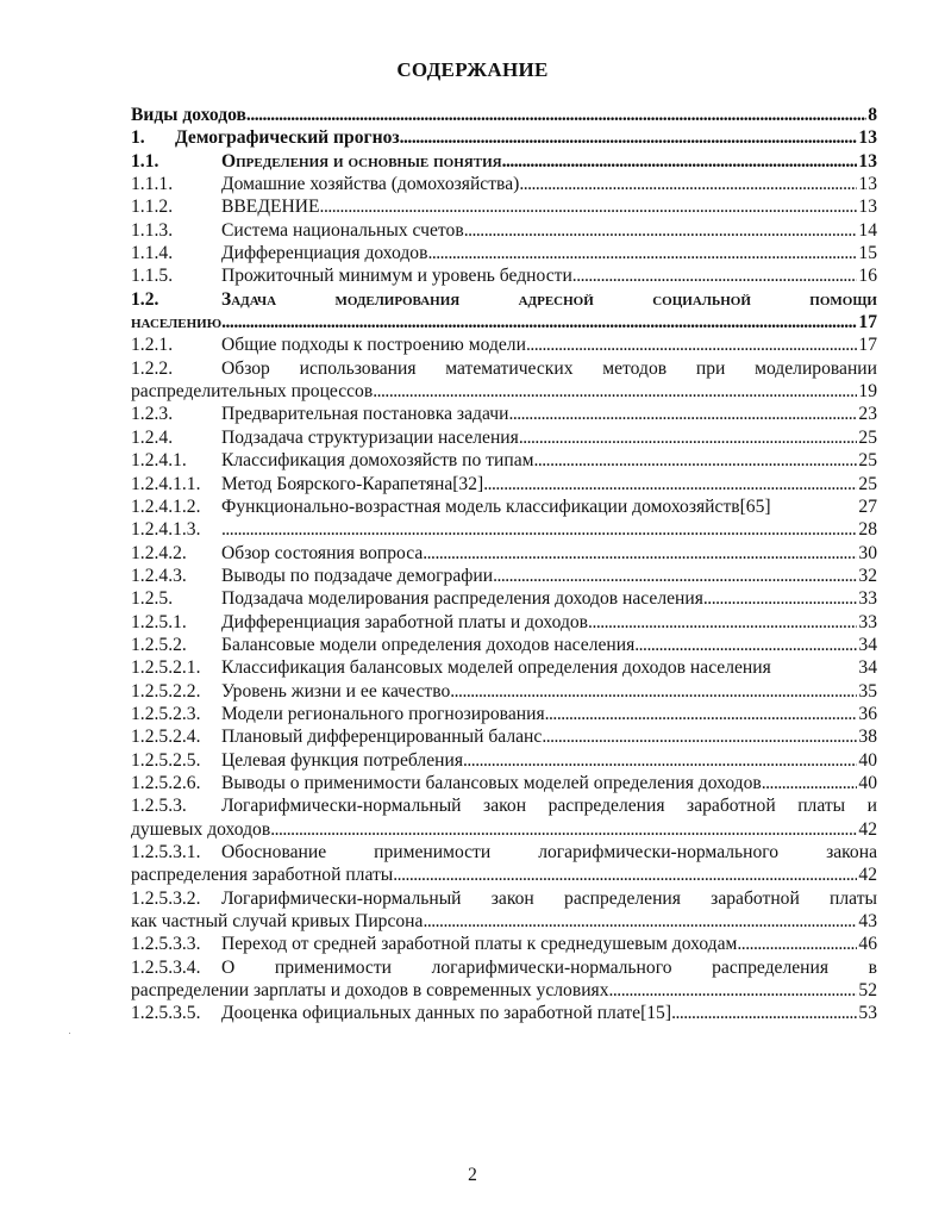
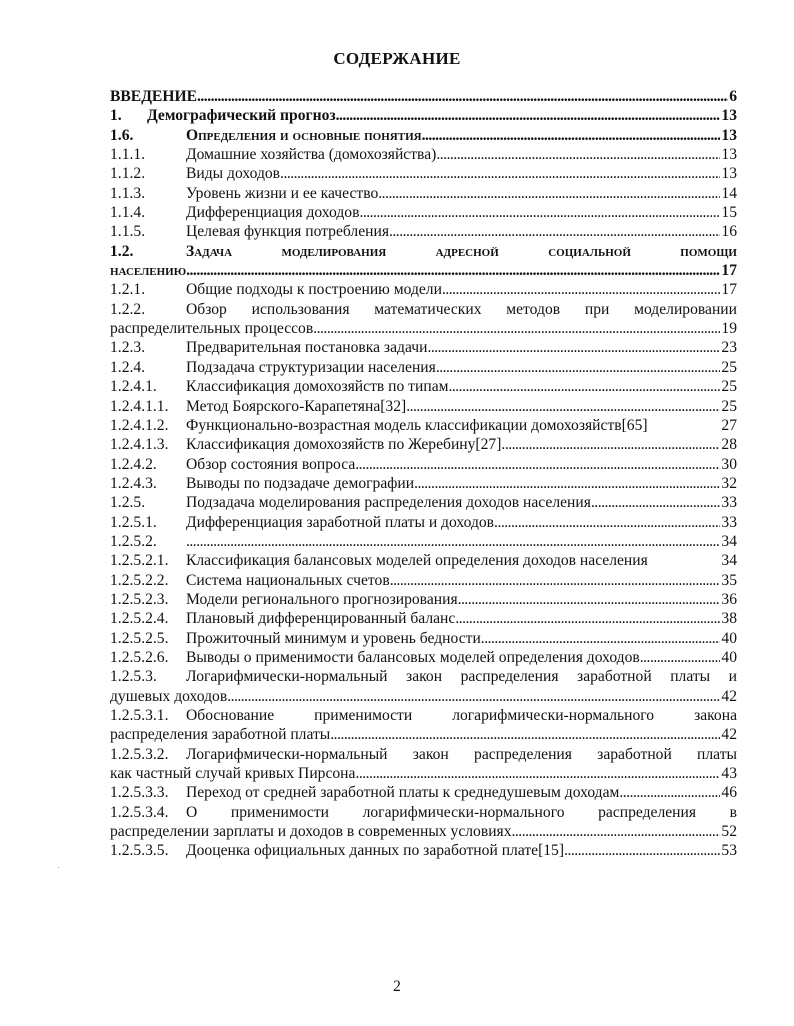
  СОДЕРЖАНИЕ
- Виды доходов
+ ВВЕДЕНИЕ
- 8
+ 6
  1.
  Демографический прогноз
  13
- 1.1.
+ 1.6.
  Определения и основные понятия
  13
  1.1.1.
  Домашние хозяйства (домохозяйства)
  13
  1.1.2.
- ВВЕДЕНИЕ
+ Виды доходов
  13
  1.1.3.
- Система национальных счетов
+ Уровень жизни и ее качество
  14
  1.1.4.
  Дифференциация доходов
  15
  1.1.5.
- Прожиточный минимум и уровень бедности
+ Целевая функция потребления
  16
  1.2.
  Задача моделирования адресной социальной помощи
  населению
  17
  1.2.1.
  Общие подходы к построению модели
  17
  1.2.2.
  Обзор использования математических методов при моделировании
  распределительных процессов
  19
  1.2.3.
  Предварительная постановка задачи
  23
  1.2.4.
  Подзадача структуризации населения
  25
  1.2.4.1.
  Классификация домохозяйств по типам
  25
  1.2.4.1.1.
  Метод Боярского-Карапетяна[32]
  25
  1.2.4.1.2.
  Функционально-возрастная модель классификации домохозяйств[65]
  27
  1.2.4.1.3.
+ Классификация домохозяйств по Жеребину[27]
  28
  1.2.4.2.
  Обзор состояния вопроса
  30
  1.2.4.3.
  Выводы по подзадаче демографии
  32
  1.2.5.
  Подзадача моделирования распределения доходов населения
  33
  1.2.5.1.
  Дифференциация заработной платы и доходов
  33
  1.2.5.2.
- Балансовые модели определения доходов населения
  34
  1.2.5.2.1.
  Классификация балансовых моделей определения доходов населения
  34
  1.2.5.2.2.
- Уровень жизни и ее качество
+ Система национальных счетов
  35
  1.2.5.2.3.
  Модели регионального прогнозирования
  36
  1.2.5.2.4.
  Плановый дифференцированный баланс
  38
  1.2.5.2.5.
- Целевая функция потребления
+ Прожиточный минимум и уровень бедности
  40
  1.2.5.2.6.
  Выводы о применимости балансовых моделей определения доходов
  40
  1.2.5.3.
  Логарифмически-нормальный закон распределения заработной платы и
  душевых доходов
  42
  1.2.5.3.1.
  Обоснование применимости логарифмически-нормального закона
  распределения заработной платы
  42
  1.2.5.3.2.
  Логарифмически-нормальный закон распределения заработной платы
  как частный случай кривых Пирсона
  43
  1.2.5.3.3.
  Переход от средней заработной платы к среднедушевым доходам
  46
  1.2.5.3.4.
  О применимости логарифмически-нормального распределения в
  распределении зарплаты и доходов в современных условиях
  52
  1.2.5.3.5.
  Дооценка официальных данных по заработной плате[15]
  53
  2
